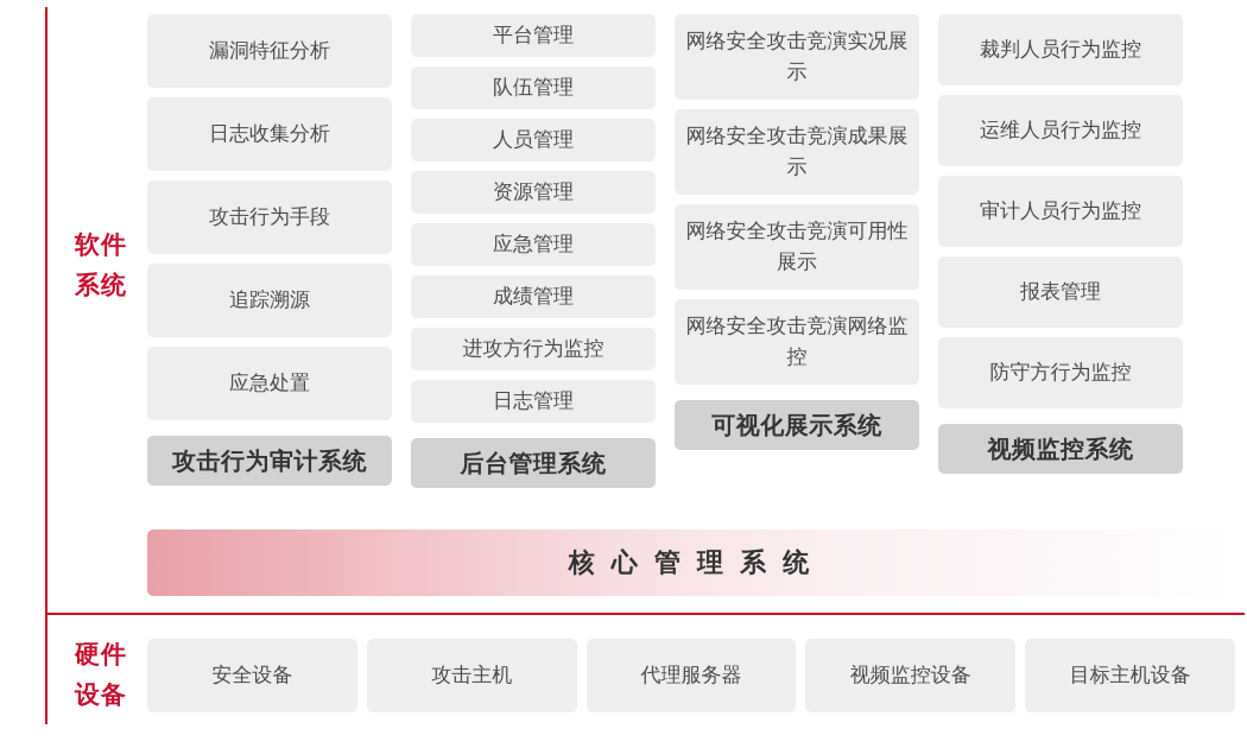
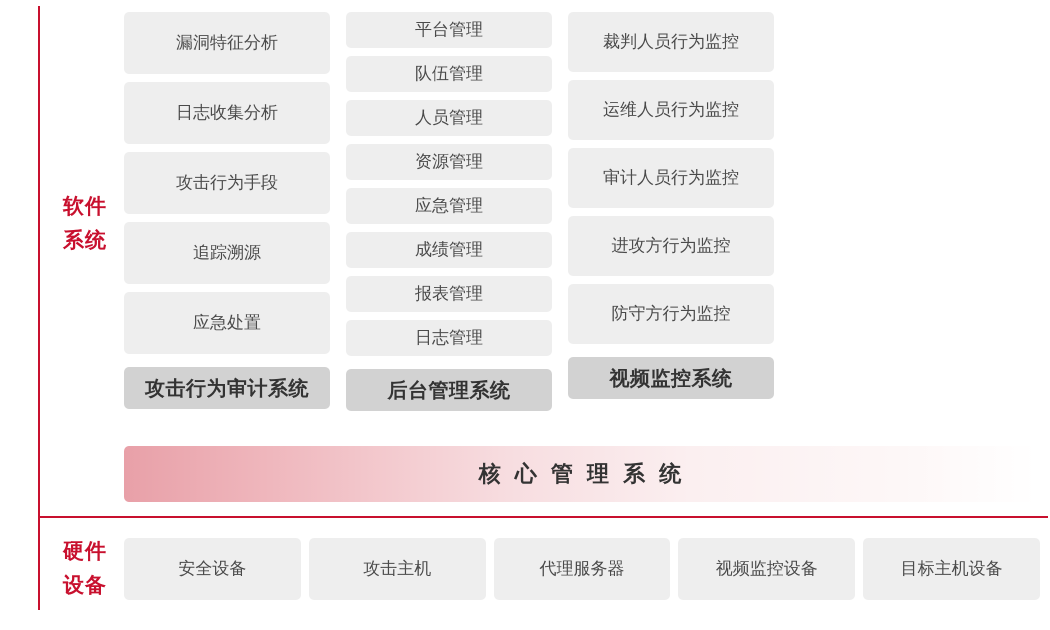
  软件
  系统
  硬件
  设备
  漏洞特征分析
  日志收集分析
  攻击行为手段
  追踪溯源
  应急处置
  攻击行为审计系统
  平台管理
  队伍管理
  人员管理
  资源管理
  应急管理
  成绩管理
- 进攻方行为监控
+ 报表管理
  日志管理
  后台管理系统
- 网络安全攻击竞演实况展示
- 网络安全攻击竞演成果展示
- 网络安全攻击竞演可用性展示
- 网络安全攻击竞演网络监控
- 可视化展示系统
  裁判人员行为监控
  运维人员行为监控
  审计人员行为监控
- 报表管理
+ 进攻方行为监控
  防守方行为监控
  视频监控系统
  核 心 管 理 系 统
  安全设备
  攻击主机
  代理服务器
  视频监控设备
  目标主机设备
